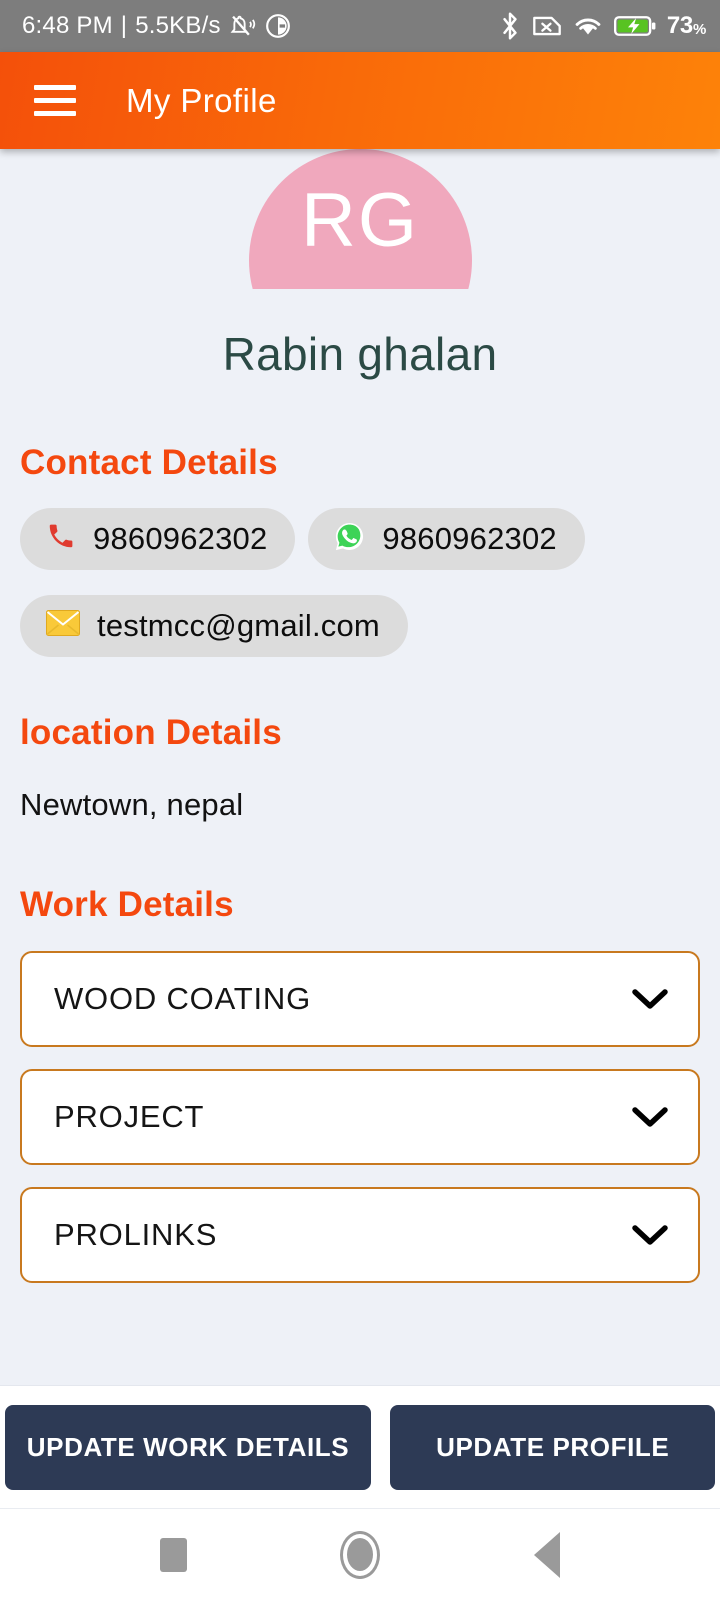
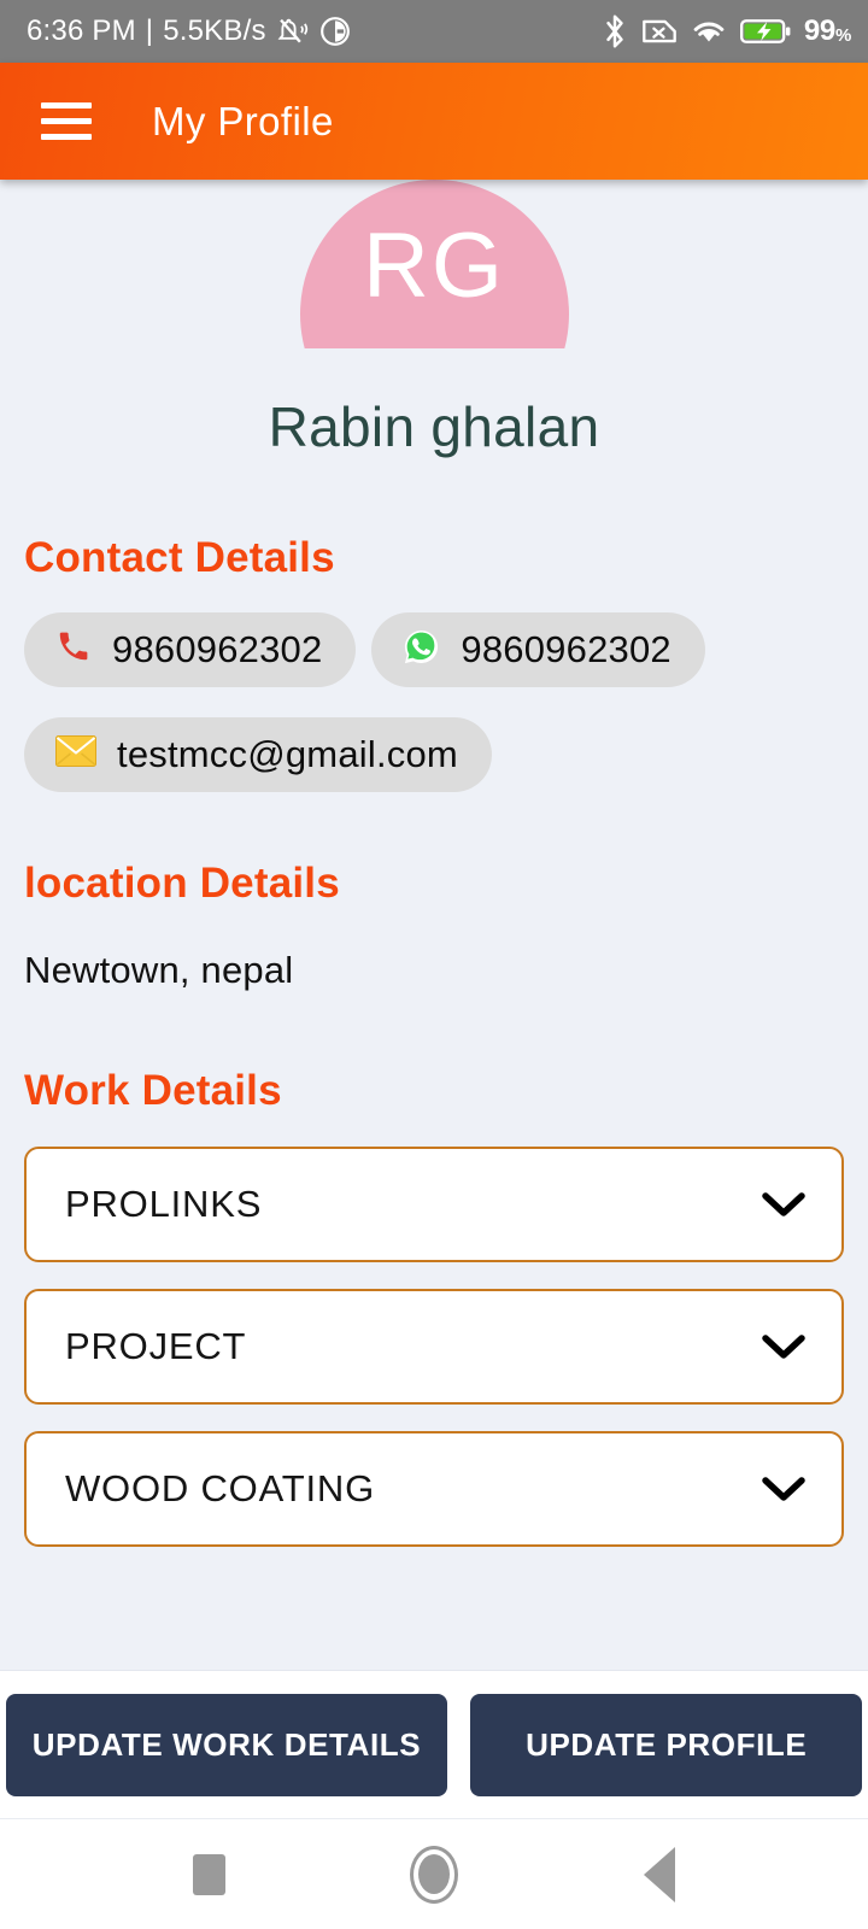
- 6:48 PM
+ 6:36 PM
  |
  5.5KB/s
- 73%
+ 99%
  My Profile
  RG
  Rabin ghalan
  Contact Details
  9860962302
  9860962302
  testmcc@gmail.com
  location Details
  Newtown, nepal
  Work Details
- WOOD COATING
+ PROLINKS
  PROJECT
- PROLINKS
+ WOOD COATING
  UPDATE WORK DETAILS
  UPDATE PROFILE
